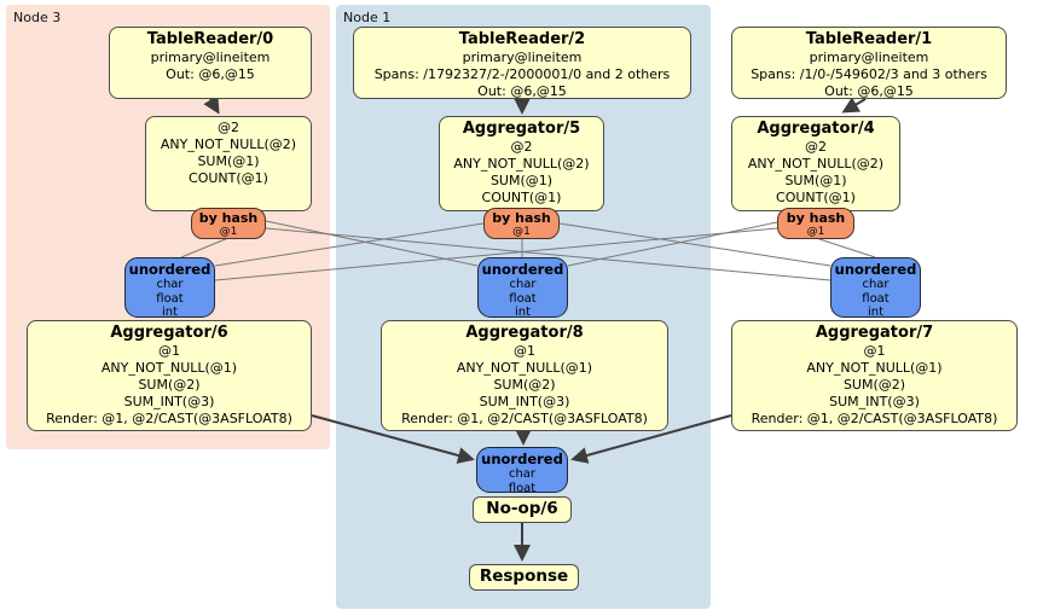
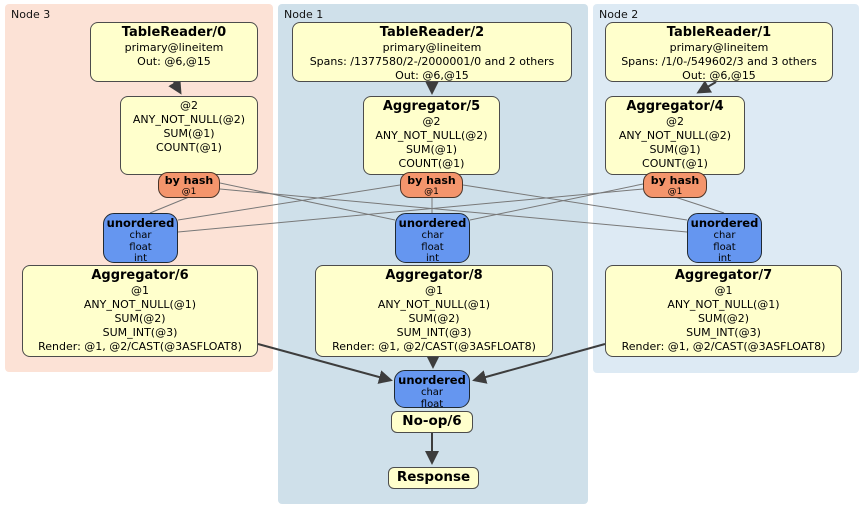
  Node 3
  Node 1
+ Node 2
  TableReader/0
  primary@lineitem
  Out: @6,@15
  @2
  ANY_NOT_NULL(@2)
  SUM(@1)
  COUNT(@1)
  by hash
  @1
  unordered
  char
  float
  int
  Aggregator/6
  @1
  ANY_NOT_NULL(@1)
  SUM(@2)
  SUM_INT(@3)
  Render: @1, @2/CAST(@3ASFLOAT8)
  TableReader/2
  primary@lineitem
- Spans: /1792327/2-/2000001/0 and 2 others
+ Spans: /1377580/2-/2000001/0 and 2 others
  Out: @6,@15
  Aggregator/5
  @2
  ANY_NOT_NULL(@2)
  SUM(@1)
  COUNT(@1)
  by hash
  @1
  unordered
  char
  float
  int
  Aggregator/8
  @1
  ANY_NOT_NULL(@1)
  SUM(@2)
  SUM_INT(@3)
  Render: @1, @2/CAST(@3ASFLOAT8)
  TableReader/1
  primary@lineitem
  Spans: /1/0-/549602/3 and 3 others
  Out: @6,@15
  Aggregator/4
  @2
  ANY_NOT_NULL(@2)
  SUM(@1)
  COUNT(@1)
  by hash
  @1
  unordered
  char
  float
  int
  Aggregator/7
  @1
  ANY_NOT_NULL(@1)
  SUM(@2)
  SUM_INT(@3)
  Render: @1, @2/CAST(@3ASFLOAT8)
  unordered
  char
  float
  No-op/6
  Response
